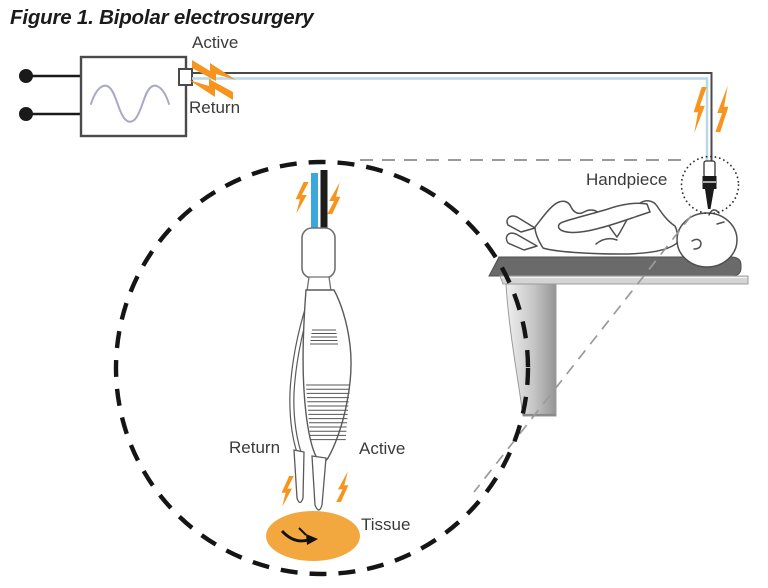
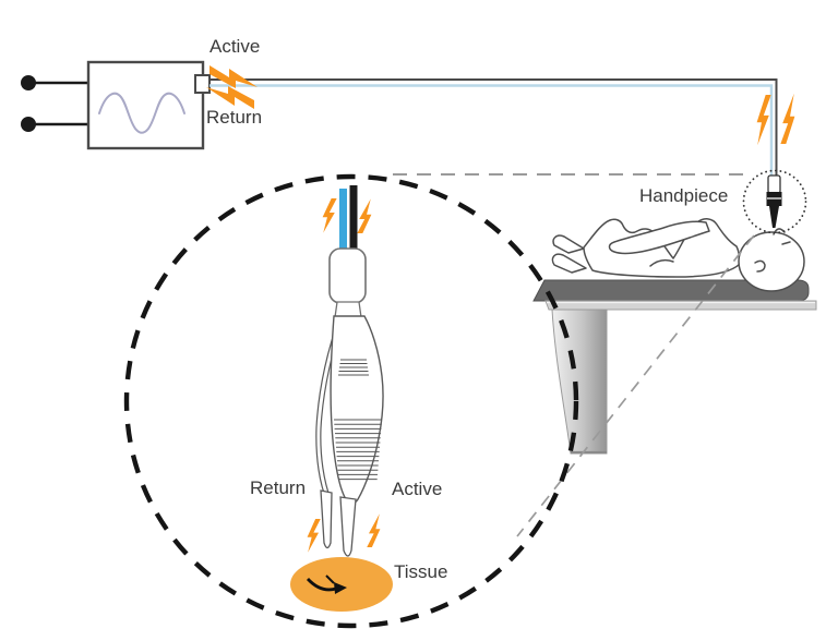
- Figure 1. Bipolar electrosurgery
  Active
  Return
  Handpiece
  Return
  Active
  Tissue
